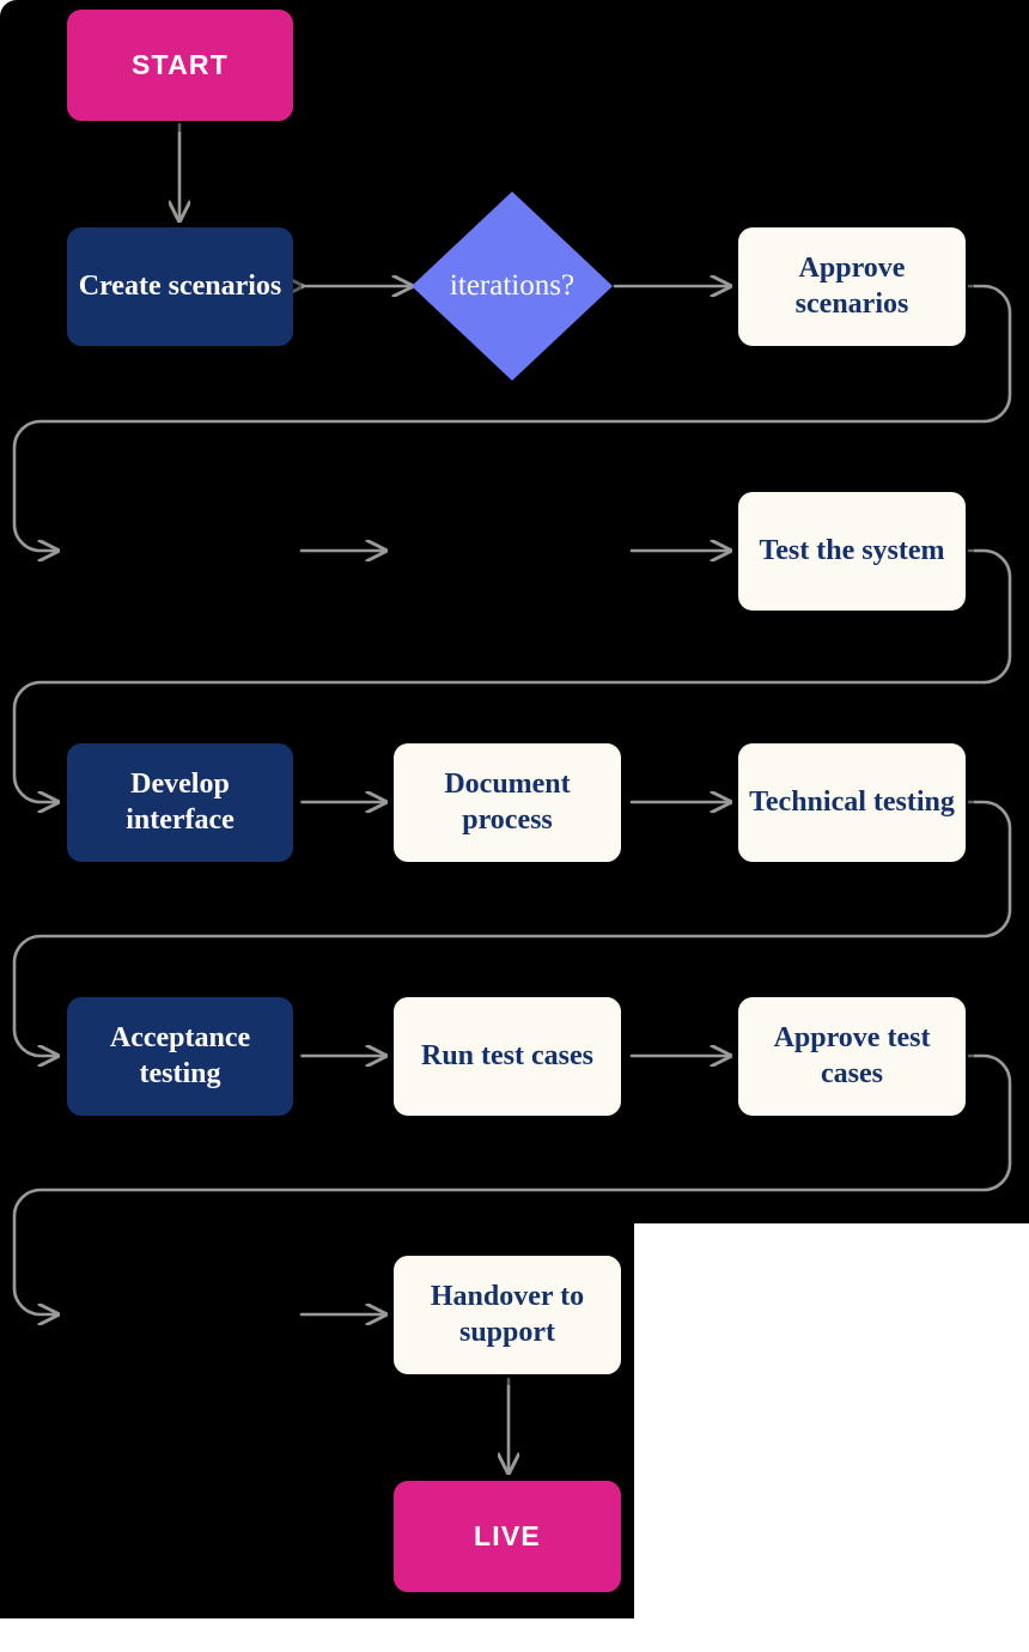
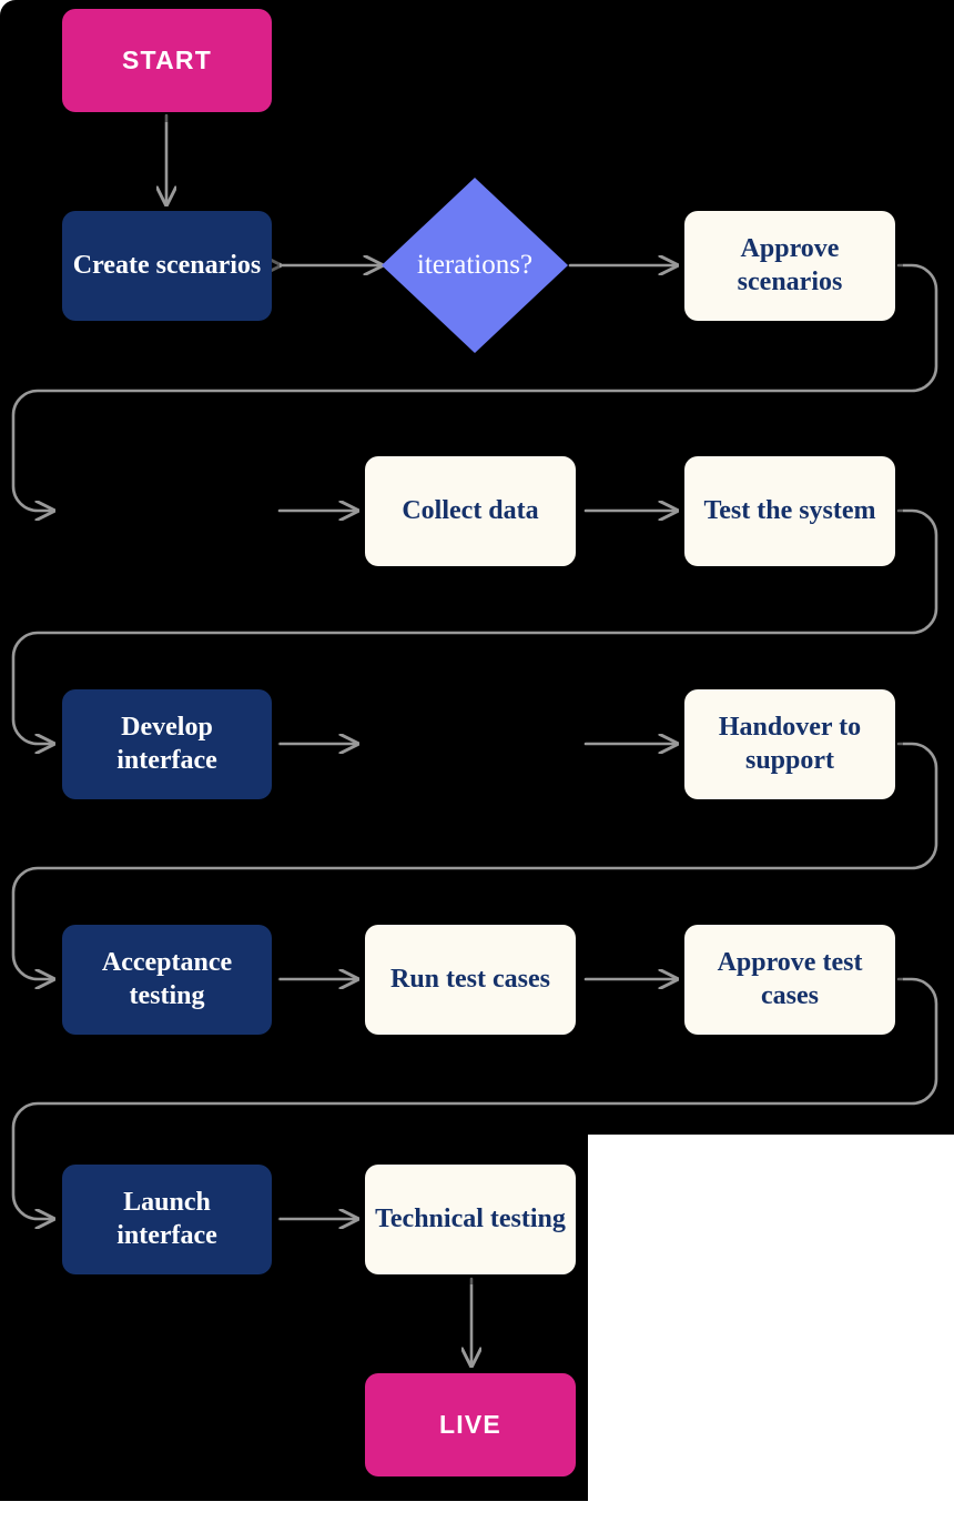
  iterations?
  START
  Create scenarios
  Approve scenarios
+ Collect data
  Test the system
  Develop interface
- Document process
- Technical testing
+ Handover to support
  Acceptance testing
  Run test cases
  Approve test cases
+ Launch interface
- Handover to support
+ Technical testing
  LIVE
